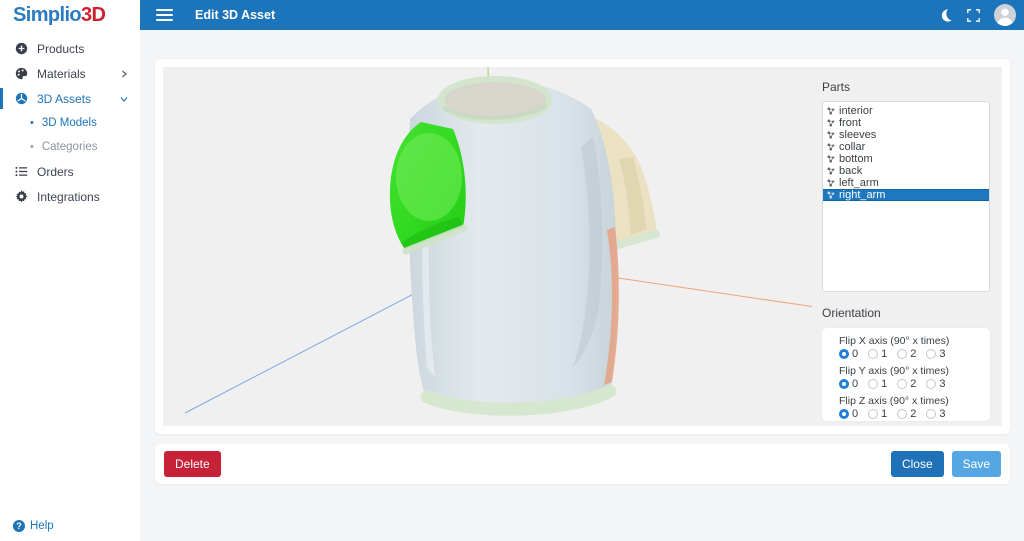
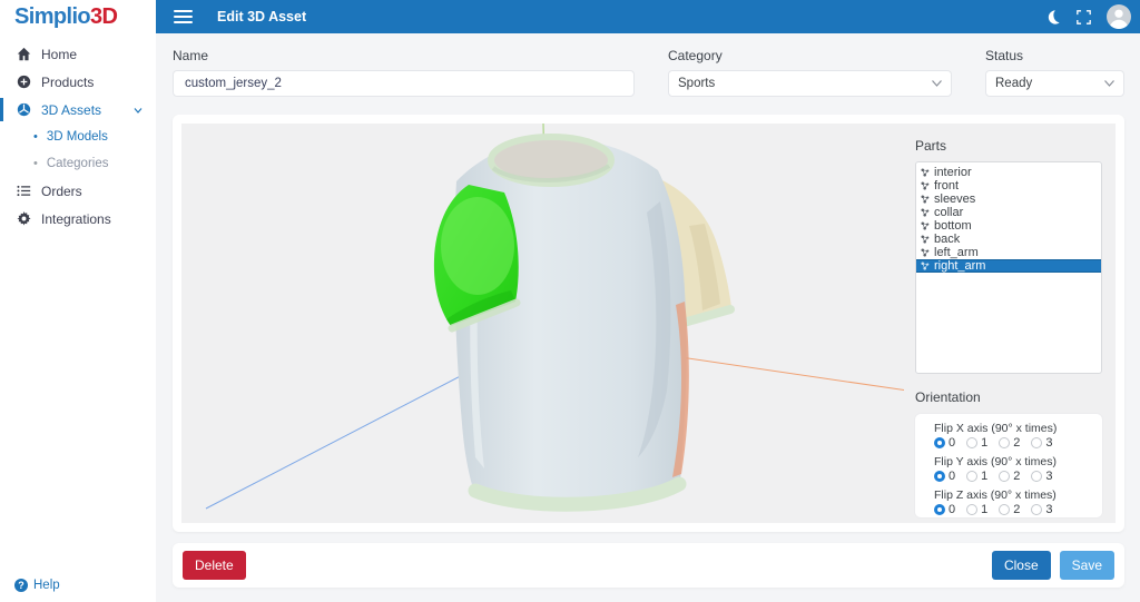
  Simplio
  3D
+ Home
  Products
- Materials
  3D Assets
  •
  3D Models
  •
  Categories
  Orders
  Integrations
  ?
  Help
  Edit 3D Asset
+ Name
+ custom_jersey_2
+ Category
+ Sports
+ Status
+ Ready
  Parts
  interior
  front
  sleeves
  collar
  bottom
  back
  left_arm
  right_arm
  Orientation
  Flip X axis (90° x times)
  0
  1
  2
  3
  Flip Y axis (90° x times)
  0
  1
  2
  3
  Flip Z axis (90° x times)
  0
  1
  2
  3
  Delete
  Close
  Save
